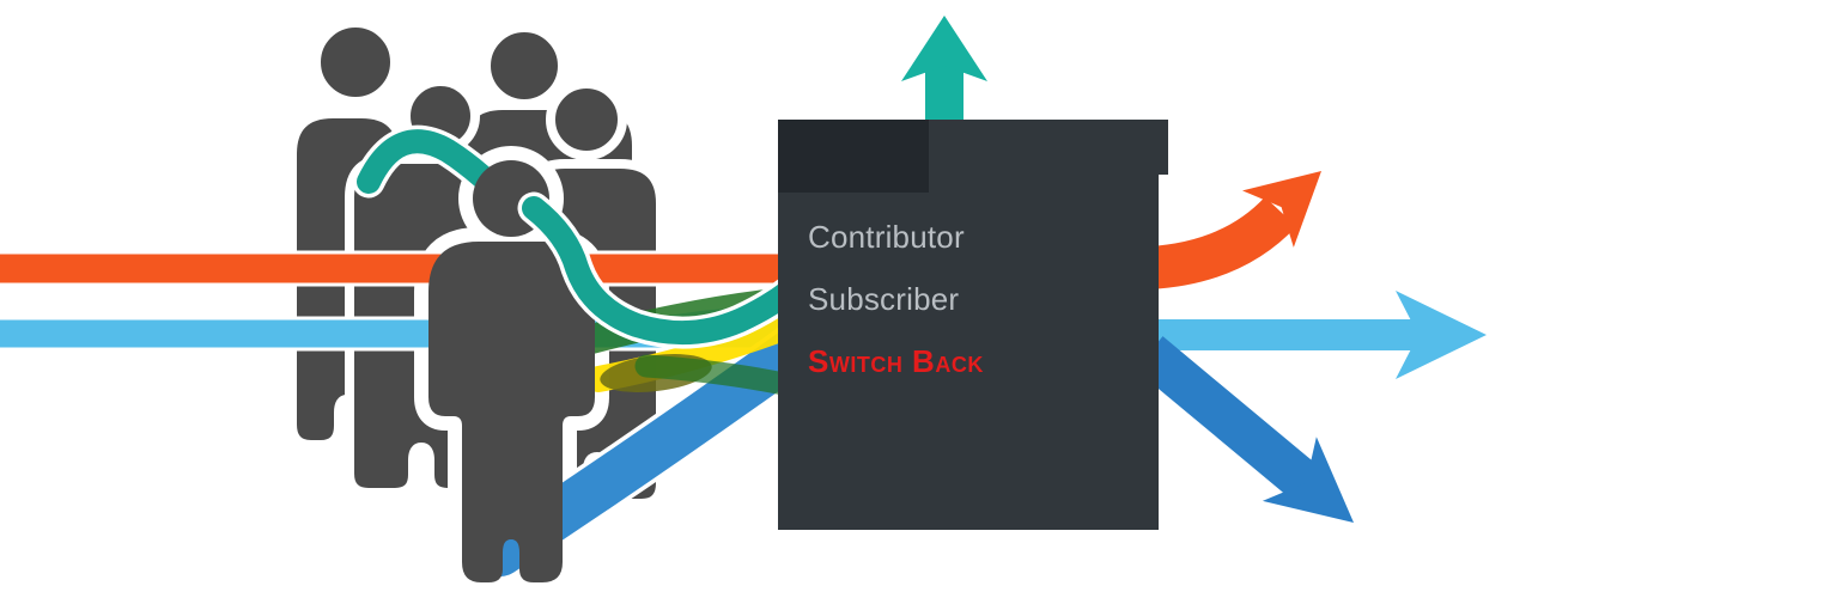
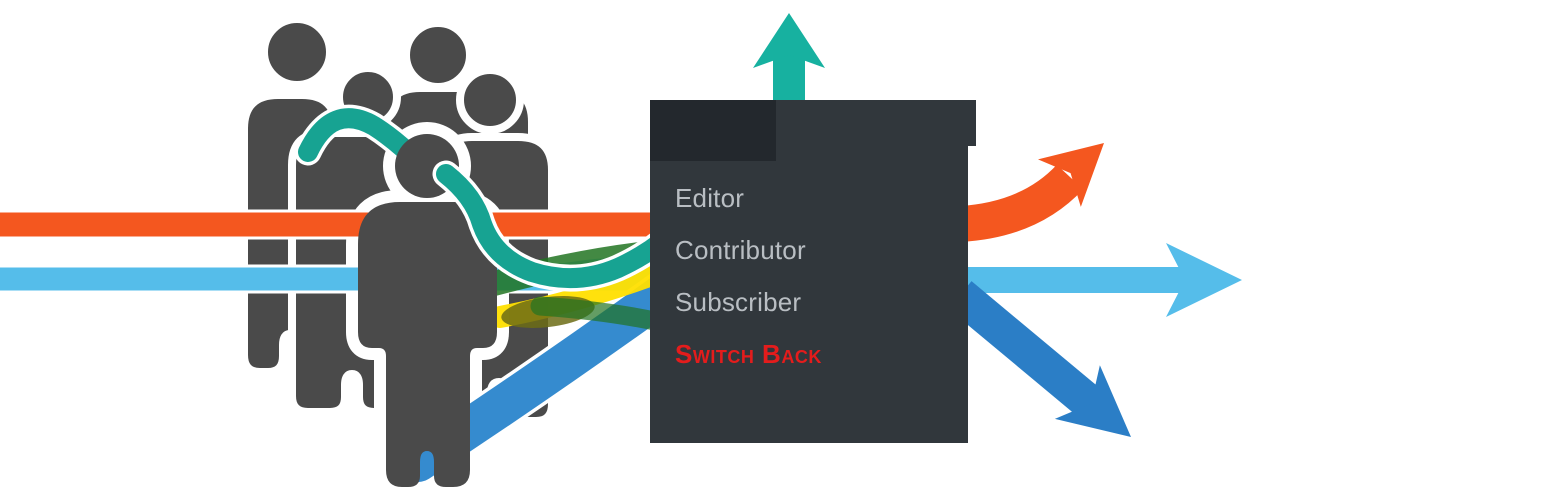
+ Editor
  Contributor
  Subscriber
  Switch Back
